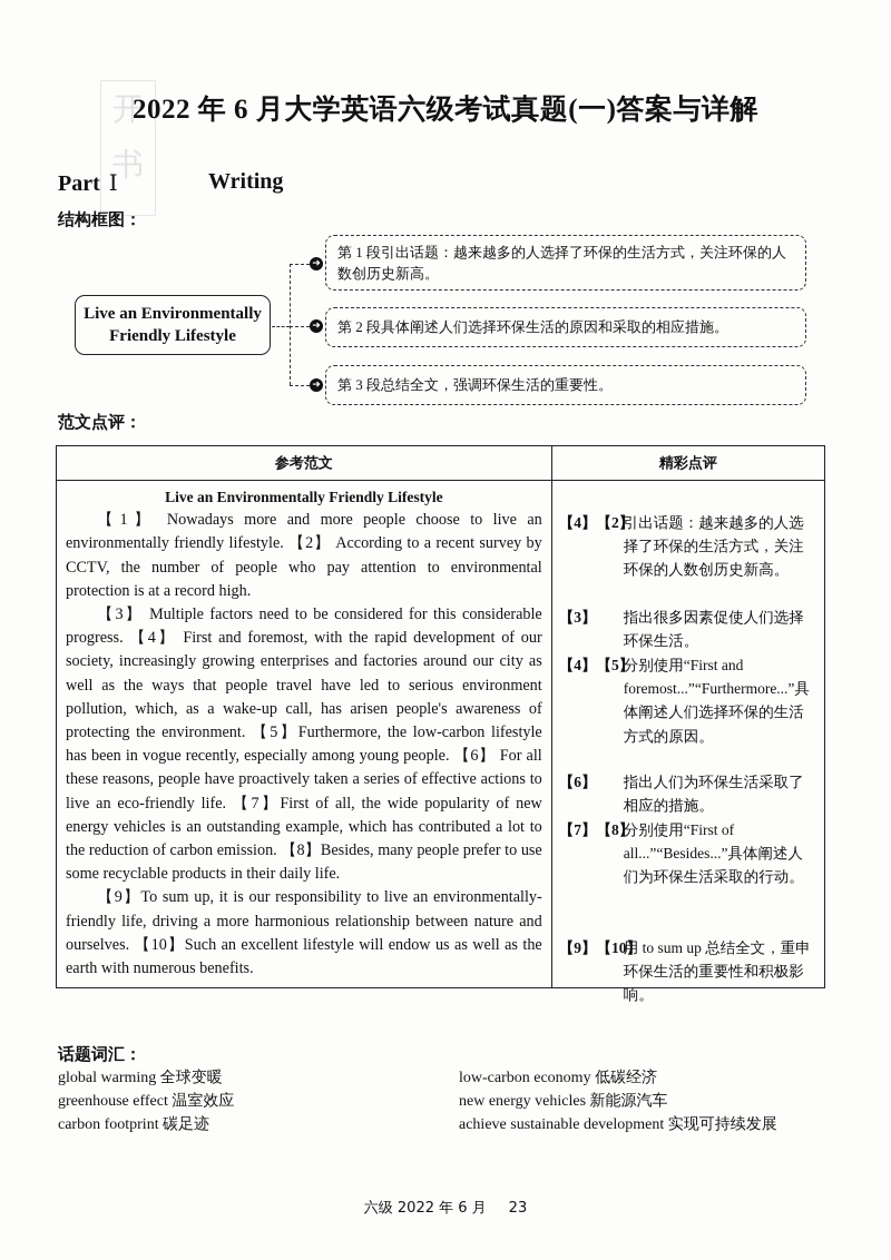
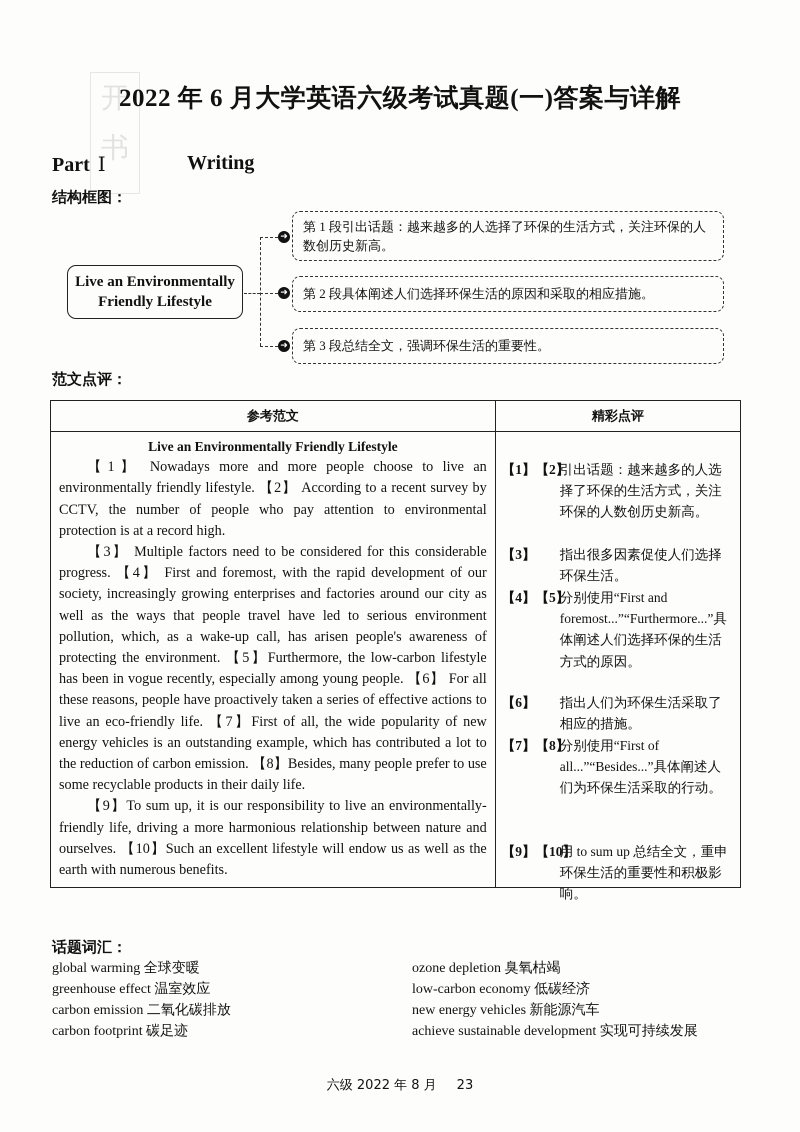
  开
  书
  2022 年 6 月大学英语六级考试真题(一)答案与详解
  Part Ⅰ
  Writing
  结构框图：
  Live an Environmentally
  Friendly Lifestyle
  ➜
  ➜
  ➜
  第 1 段引出话题：越来越多的人选择了环保的生活方式，关注环保的人数创历史新高。
  第 2 段具体阐述人们选择环保生活的原因和采取的相应措施。
  第 3 段总结全文，强调环保生活的重要性。
  范文点评：
  参考范文	精彩点评
- Live an Environmentally Friendly Lifestyle 【1】 Nowadays more and more people choose to live an environmentally friendly lifestyle. 【2】 According to a recent survey by CCTV, the number of people who pay attention to environmental protection is at a record high. 【3】 Multiple factors need to be considered for this considerable progress. 【4】 First and foremost, with the rapid development of our society, increasingly growing enterprises and factories around our city as well as the ways that people travel have led to serious environment pollution, which, as a wake-up call, has arisen people's awareness of protecting the environment. 【5】Furthermore, the low-carbon lifestyle has been in vogue recently, especially among young people. 【6】 For all these reasons, people have proactively taken a series of effective actions to live an eco-friendly life. 【7】First of all, the wide popularity of new energy vehicles is an outstanding example, which has contributed a lot to the reduction of carbon emission. 【8】Besides, many people prefer to use some recyclable products in their daily life. 【9】To sum up, it is our responsibility to live an environmentally-friendly life, driving a more harmonious relationship between nature and ourselves. 【10】Such an excellent lifestyle will endow us as well as the earth with numerous benefits.	【4】【2】 引出话题：越来越多的人选择了环保的生活方式，关注环保的人数创历史新高。 【3】 指出很多因素促使人们选择环保生活。 【4】【5】 分别使用“First and foremost...”“Furthermore...”具体阐述人们选择环保的生活方式的原因。 【6】 指出人们为环保生活采取了相应的措施。 【7】【8】 分别使用“First of all...”“Besides...”具体阐述人们为环保生活采取的行动。 【9】【10】 用 to sum up 总结全文，重申环保生活的重要性和积极影响。
+ Live an Environmentally Friendly Lifestyle 【1】 Nowadays more and more people choose to live an environmentally friendly lifestyle. 【2】 According to a recent survey by CCTV, the number of people who pay attention to environmental protection is at a record high. 【3】 Multiple factors need to be considered for this considerable progress. 【4】 First and foremost, with the rapid development of our society, increasingly growing enterprises and factories around our city as well as the ways that people travel have led to serious environment pollution, which, as a wake-up call, has arisen people's awareness of protecting the environment. 【5】Furthermore, the low-carbon lifestyle has been in vogue recently, especially among young people. 【6】 For all these reasons, people have proactively taken a series of effective actions to live an eco-friendly life. 【7】First of all, the wide popularity of new energy vehicles is an outstanding example, which has contributed a lot to the reduction of carbon emission. 【8】Besides, many people prefer to use some recyclable products in their daily life. 【9】To sum up, it is our responsibility to live an environmentally-friendly life, driving a more harmonious relationship between nature and ourselves. 【10】Such an excellent lifestyle will endow us as well as the earth with numerous benefits.	【1】【2】 引出话题：越来越多的人选择了环保的生活方式，关注环保的人数创历史新高。 【3】 指出很多因素促使人们选择环保生活。 【4】【5】 分别使用“First and foremost...”“Furthermore...”具体阐述人们选择环保的生活方式的原因。 【6】 指出人们为环保生活采取了相应的措施。 【7】【8】 分别使用“First of all...”“Besides...”具体阐述人们为环保生活采取的行动。 【9】【10】 用 to sum up 总结全文，重申环保生活的重要性和积极影响。
  话题词汇：
  global warming 全球变暖
  greenhouse effect 温室效应
+ carbon emission 二氧化碳排放
  carbon footprint 碳足迹
+ ozone depletion 臭氧枯竭
  low-carbon economy 低碳经济
  new energy vehicles 新能源汽车
  achieve sustainable development 实现可持续发展
- 六级 2022 年 6 月 23
+ 六级 2022 年 8 月 23
